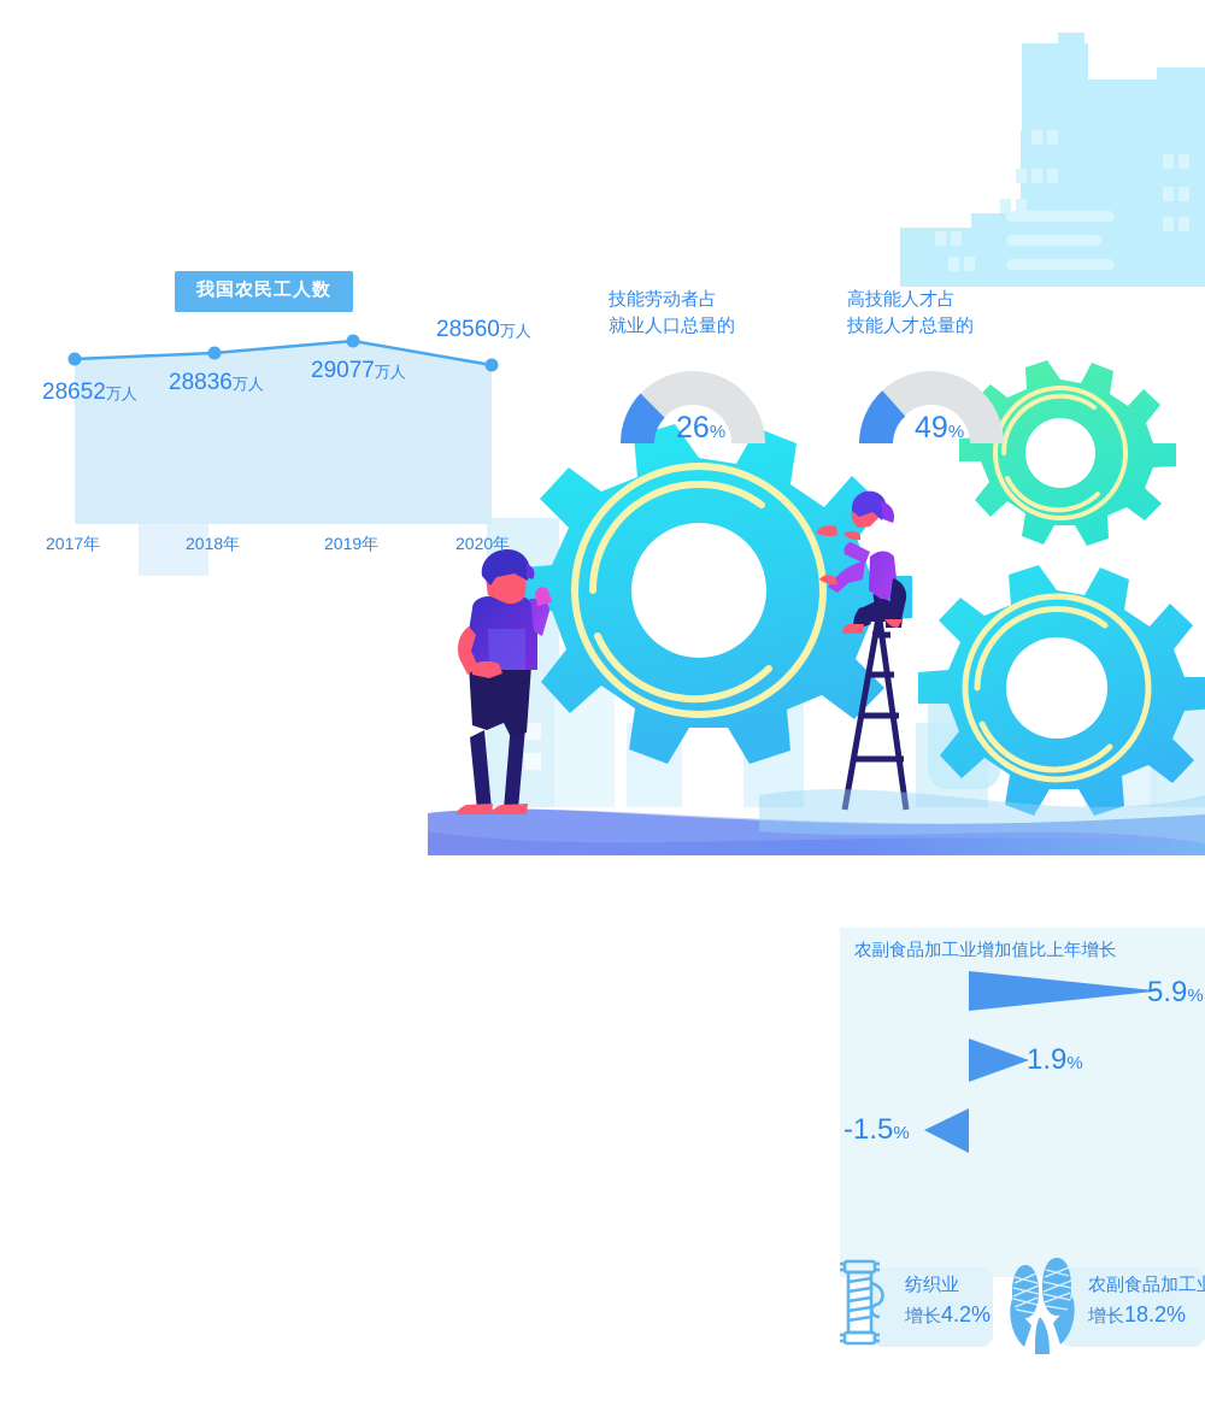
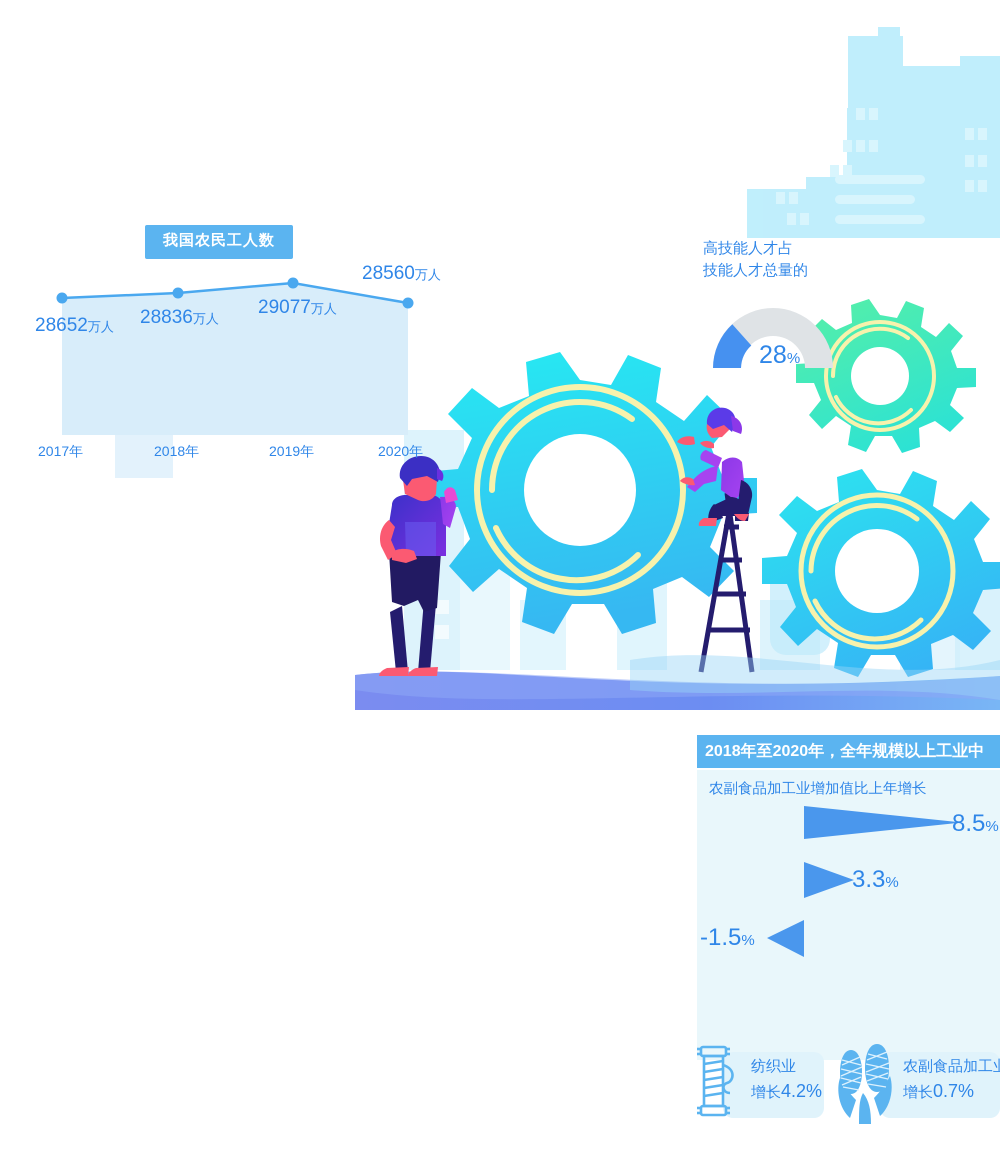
  我国农民工人数
  28652万人
  28836万人
  29077万人
  28560万人
  2017年
  2018年
  2019年
  2020年
- 技能劳动者占
- 就业人口总量的
- 26%
  高技能人才占
  技能人才总量的
- 49%
+ 28%
+ 2018年至2020年，全年规模以上工业中
  农副食品加工业增加值比上年增长
- 5.9%
+ 8.5%
- 1.9%
+ 3.3%
  -1.5%
  纺织业
  增长4.2%
  农副食品加工
- 增长18.2%
+ 增长0.7%
